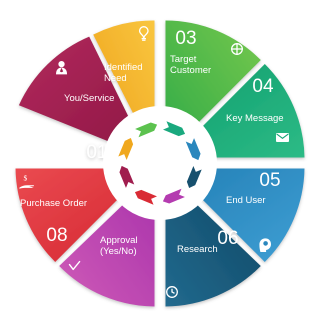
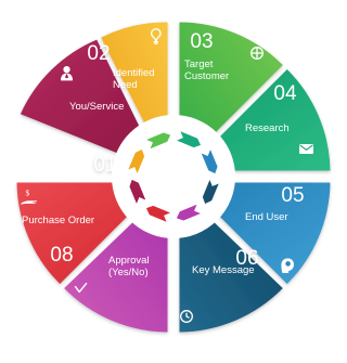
  01
  You/Service
+ 02
  Identified Need
  03
  Target
  Customer
  04
- Key Message
+ Research
  05
  End User
  06
- Research
+ Key Message
  Approval
  (Yes/No)
  08
  Purchase Order
  $
